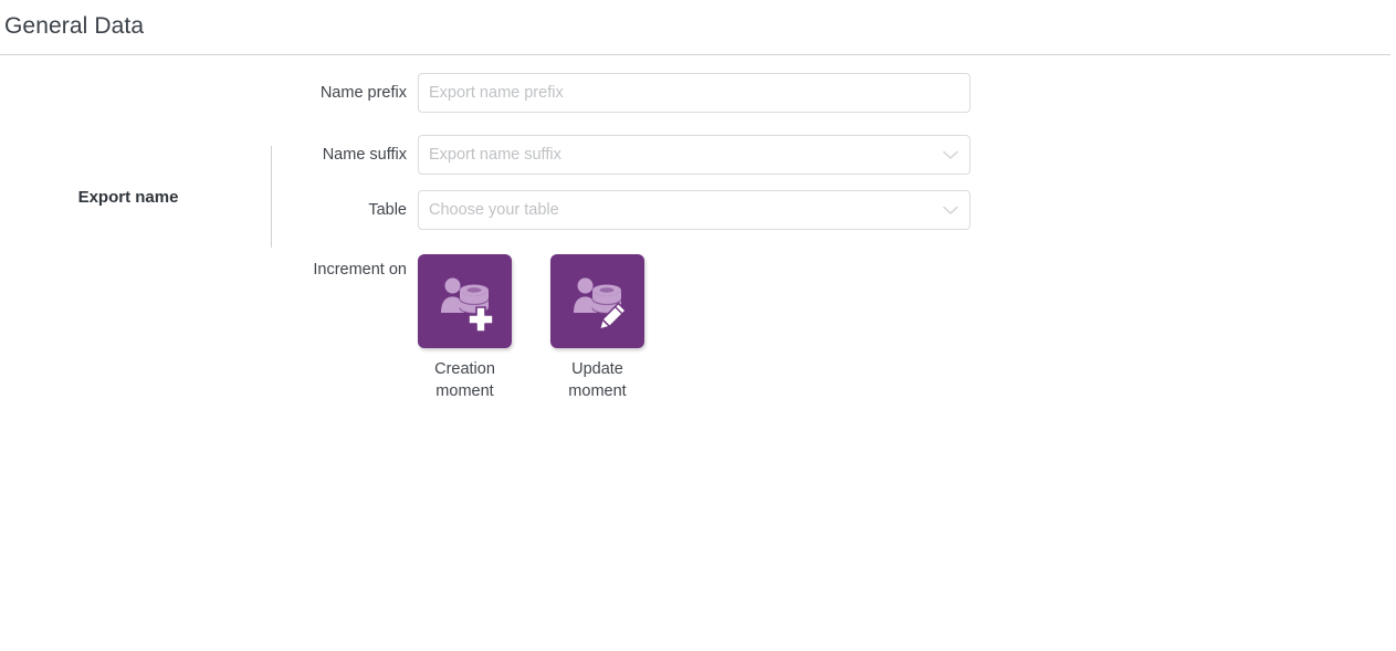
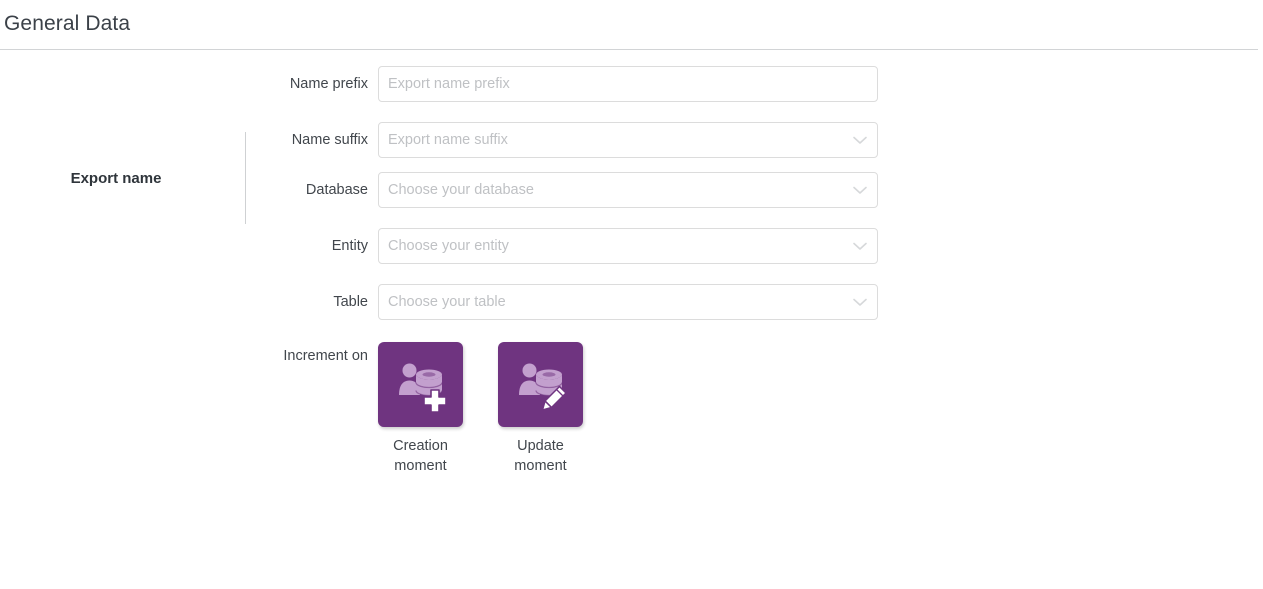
  General Data
  Export name
  Name prefix
  Export name prefix
  Name suffix
  Export name suffix
+ Database
+ Choose your database
+ Entity
+ Choose your entity
  Table
  Choose your table
  Increment on
  Creation moment
  Update moment
